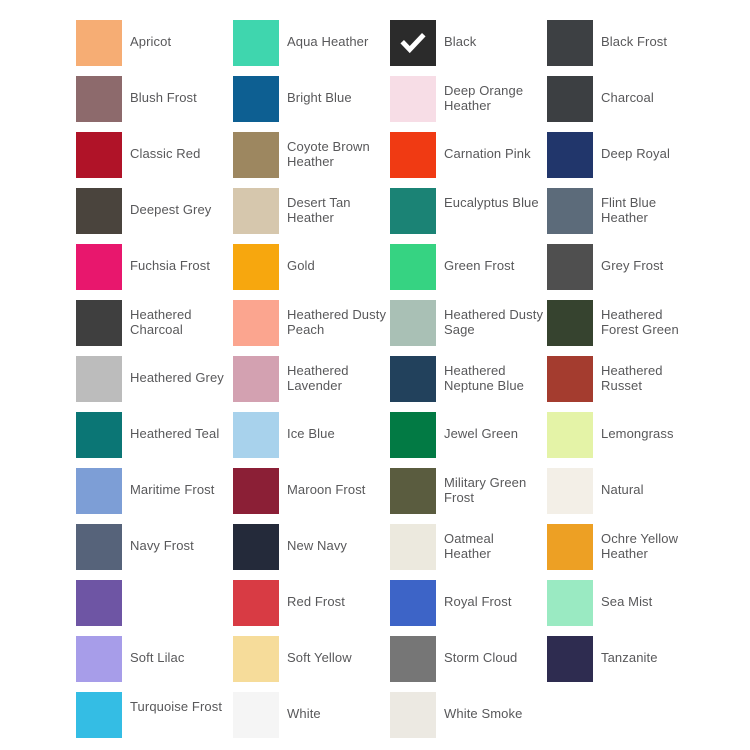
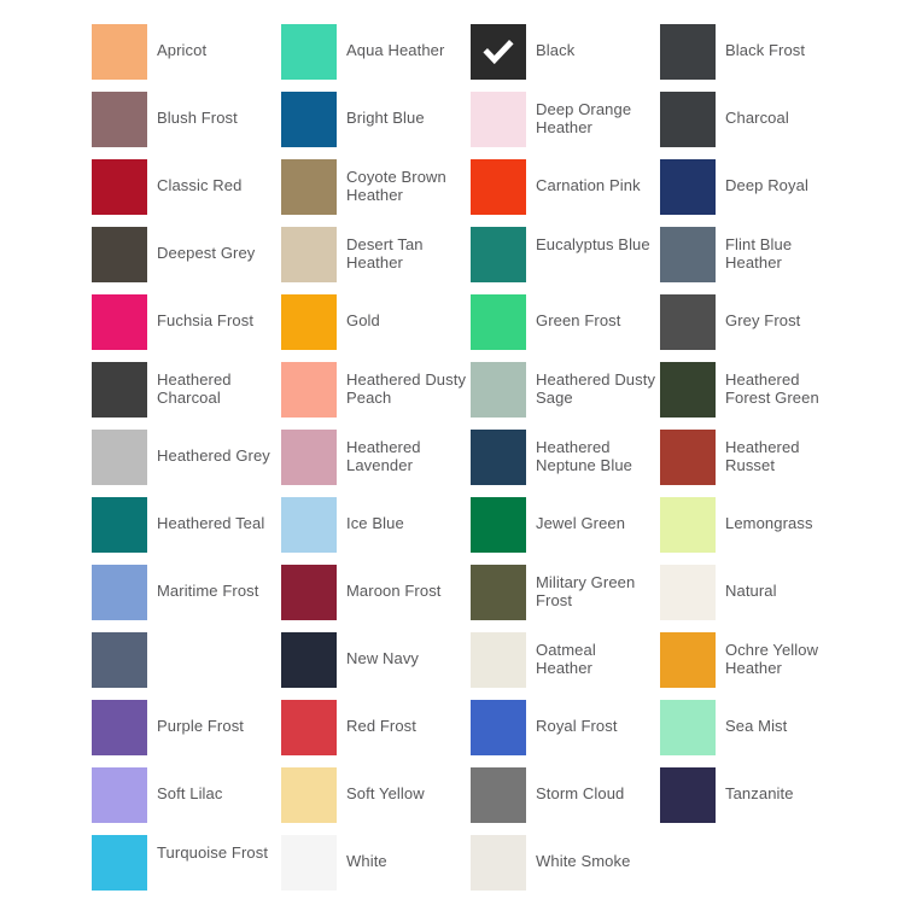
  Apricot
  Aqua Heather
  Black
  Black Frost
  Blush Frost
  Bright Blue
  Deep Orange Heather
  Charcoal
  Classic Red
  Coyote Brown Heather
  Carnation Pink
  Deep Royal
  Deepest Grey
  Desert Tan Heather
  Eucalyptus Blue
  Flint Blue Heather
  Fuchsia Frost
  Gold
  Green Frost
  Grey Frost
  Heathered Charcoal
  Heathered Dusty Peach
  Heathered Dusty Sage
  Heathered Forest Green
  Heathered Grey
  Heathered Lavender
  Heathered Neptune Blue
  Heathered Russet
  Heathered Teal
  Ice Blue
  Jewel Green
  Lemongrass
  Maritime Frost
  Maroon Frost
  Military Green Frost
  Natural
- Navy Frost
  New Navy
  Oatmeal Heather
  Ochre Yellow Heather
+ Purple Frost
  Red Frost
  Royal Frost
  Sea Mist
  Soft Lilac
  Soft Yellow
  Storm Cloud
  Tanzanite
  Turquoise Frost
  White
  White Smoke
